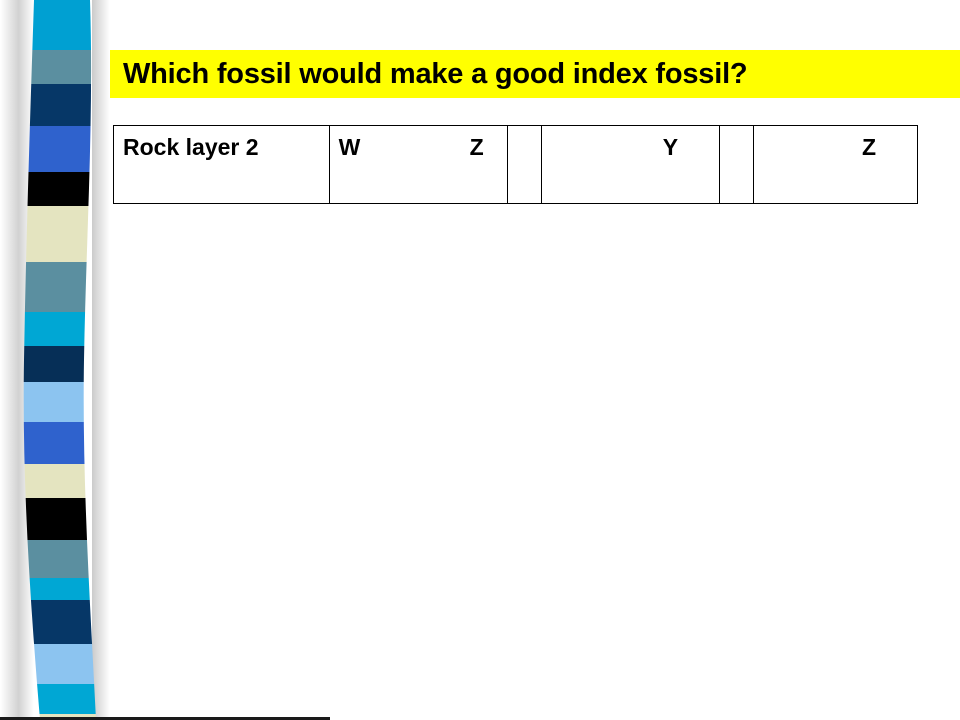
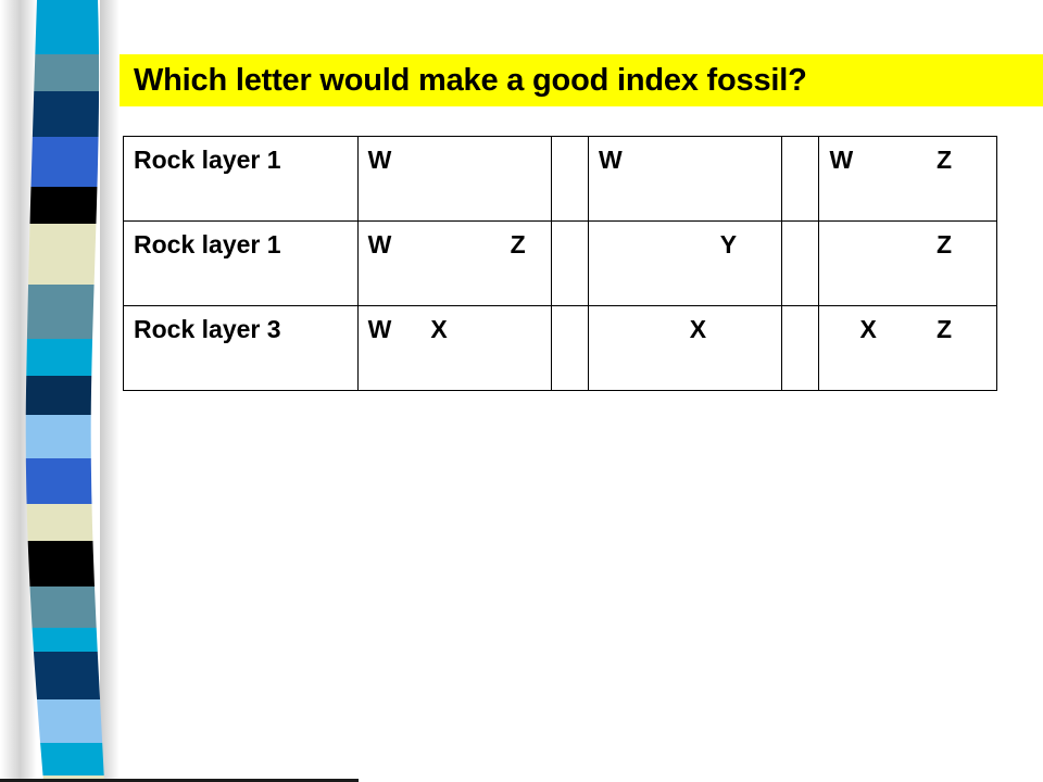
- Which fossil would make a good index fossil?
+ Which letter would make a good index fossil?
+ Rock layer 1	W		W		W Z
- Rock layer 2	W Z		Y		Z
+ Rock layer 1	W Z		Y		Z
+ Rock layer 3	W X		X		X Z
